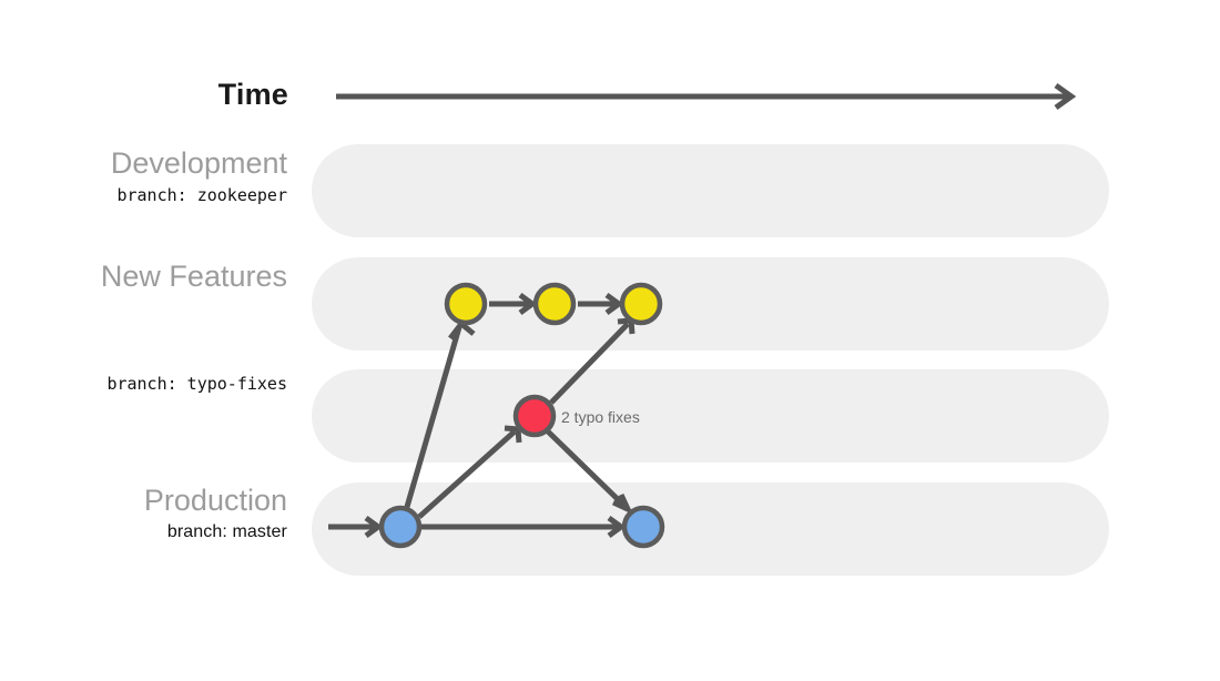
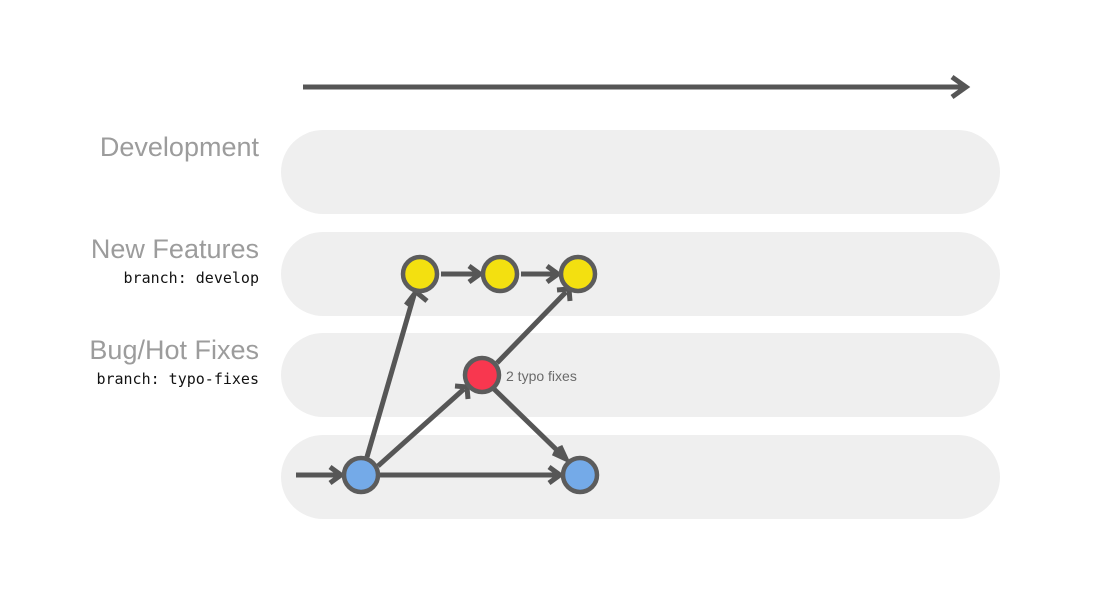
- Time
  Development
- branch: zookeeper
  New Features
+ branch: develop
+ Bug/Hot Fixes
  branch: typo-fixes
- Production
- branch: master
  2 typo fixes
